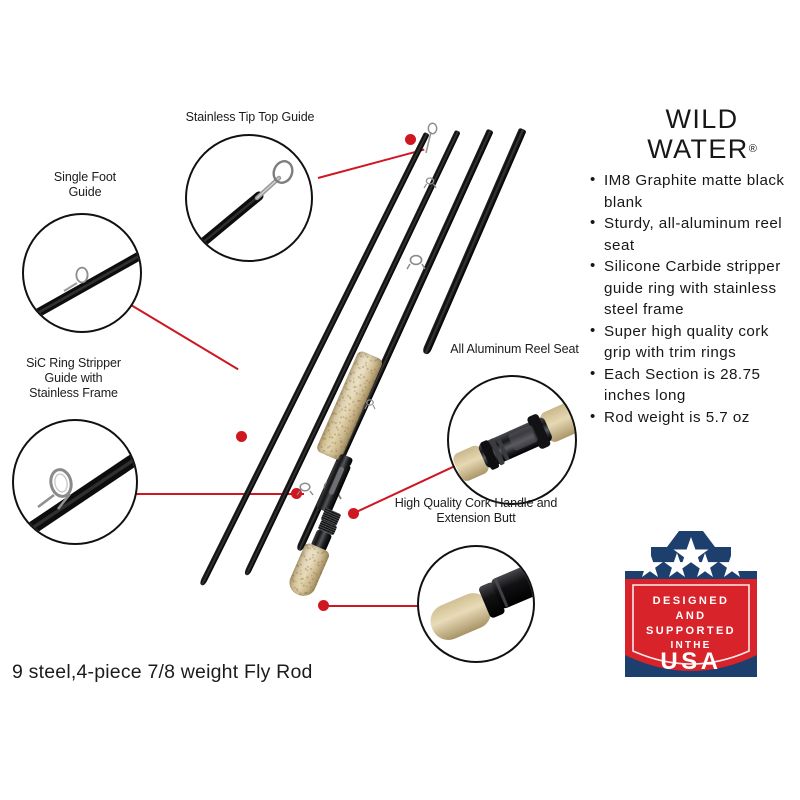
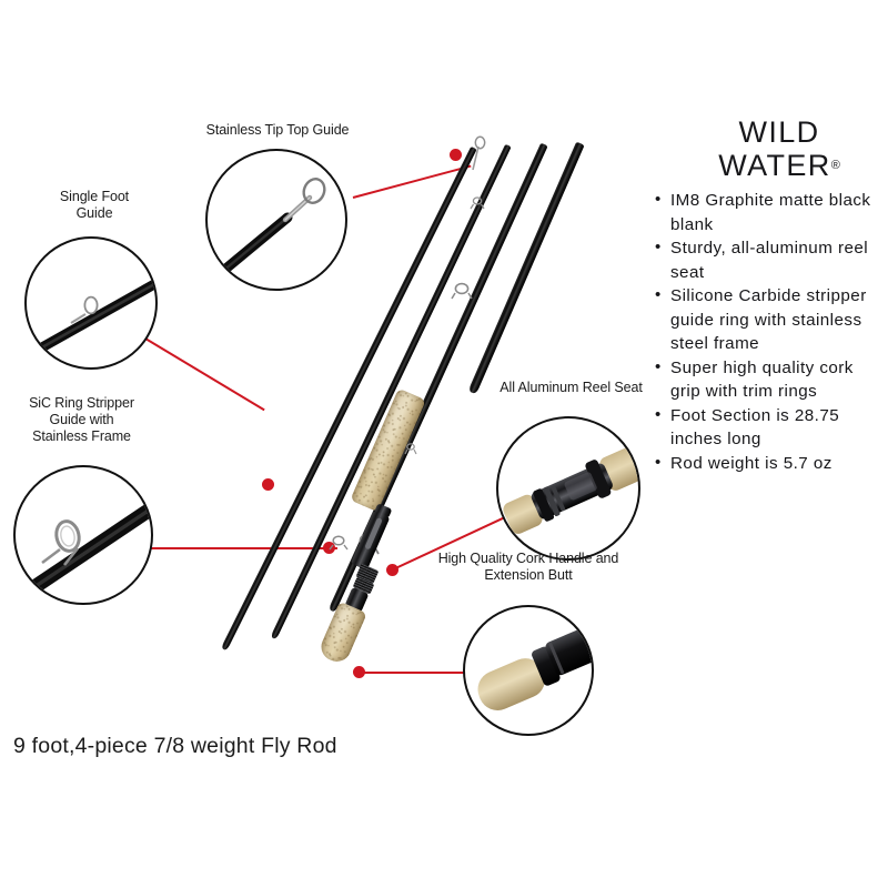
  Single Foot
  Guide
  Stainless Tip Top Guide
  SiC Ring Stripper
  Guide with
  Stainless Frame
  All Aluminum Reel Seat
  High Quality Cork Handle and
  Extension Butt
  WILD
  WATER®
  IM8 Graphite matte black blank
  Sturdy, all-aluminum reel seat
  Silicone Carbide stripper guide ring with stainless steel frame
  Super high quality cork grip with trim rings
- Each Section is 28.75 inches long
+ Foot Section is 28.75 inches long
  Rod weight is 5.7 oz
- DESIGNED
- AND
- SUPPORTED
- INTHE
- USA
- 9 steel,4-piece 7/8 weight Fly Rod
+ 9 foot,4-piece 7/8 weight Fly Rod
